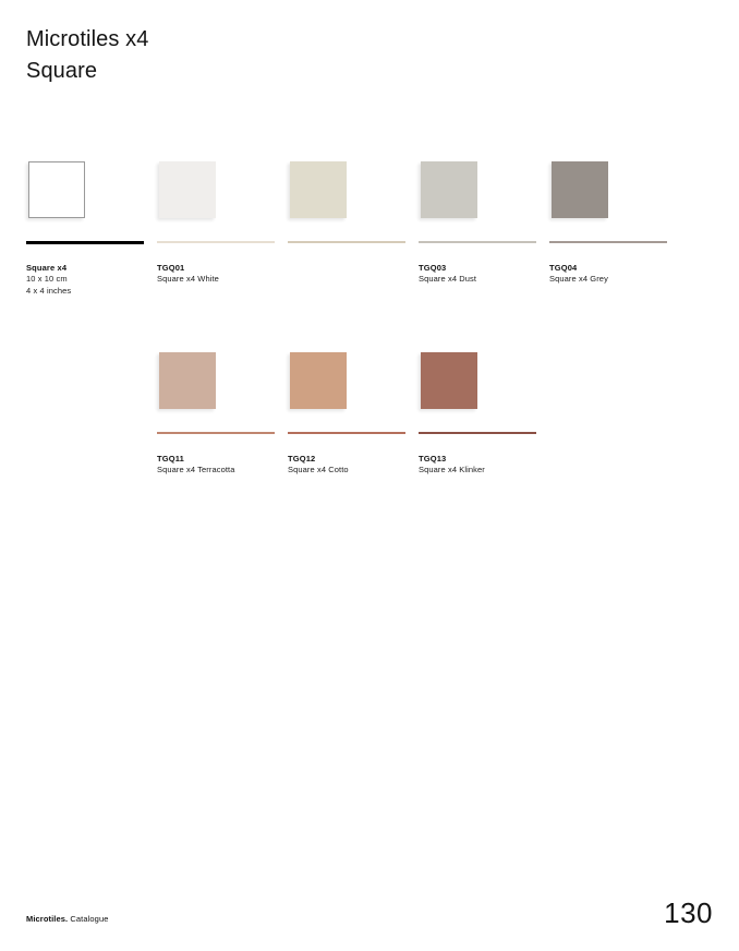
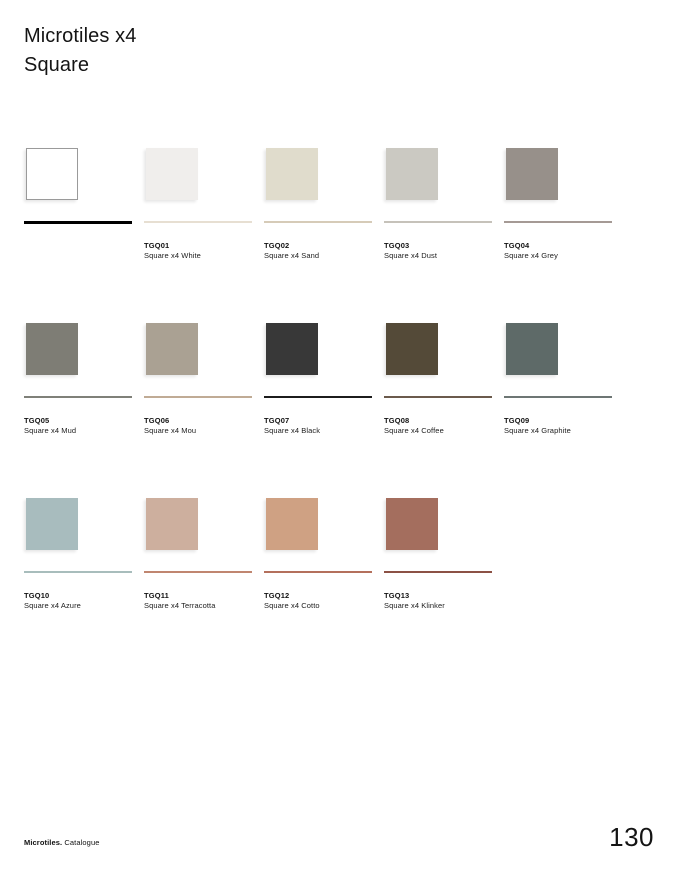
  Microtiles x4
  Square
- Square x4
- 10 x 10 cm
- 4 x 4 inches
  TGQ01
  Square x4 White
+ TGQ02
+ Square x4 Sand
  TGQ03
  Square x4 Dust
  TGQ04
  Square x4 Grey
+ TGQ05
+ Square x4 Mud
+ TGQ06
+ Square x4 Mou
+ TGQ07
+ Square x4 Black
+ TGQ08
+ Square x4 Coffee
+ TGQ09
+ Square x4 Graphite
+ TGQ10
+ Square x4 Azure
  TGQ11
  Square x4 Terracotta
  TGQ12
  Square x4 Cotto
  TGQ13
  Square x4 Klinker
  Microtiles. Catalogue
  130
